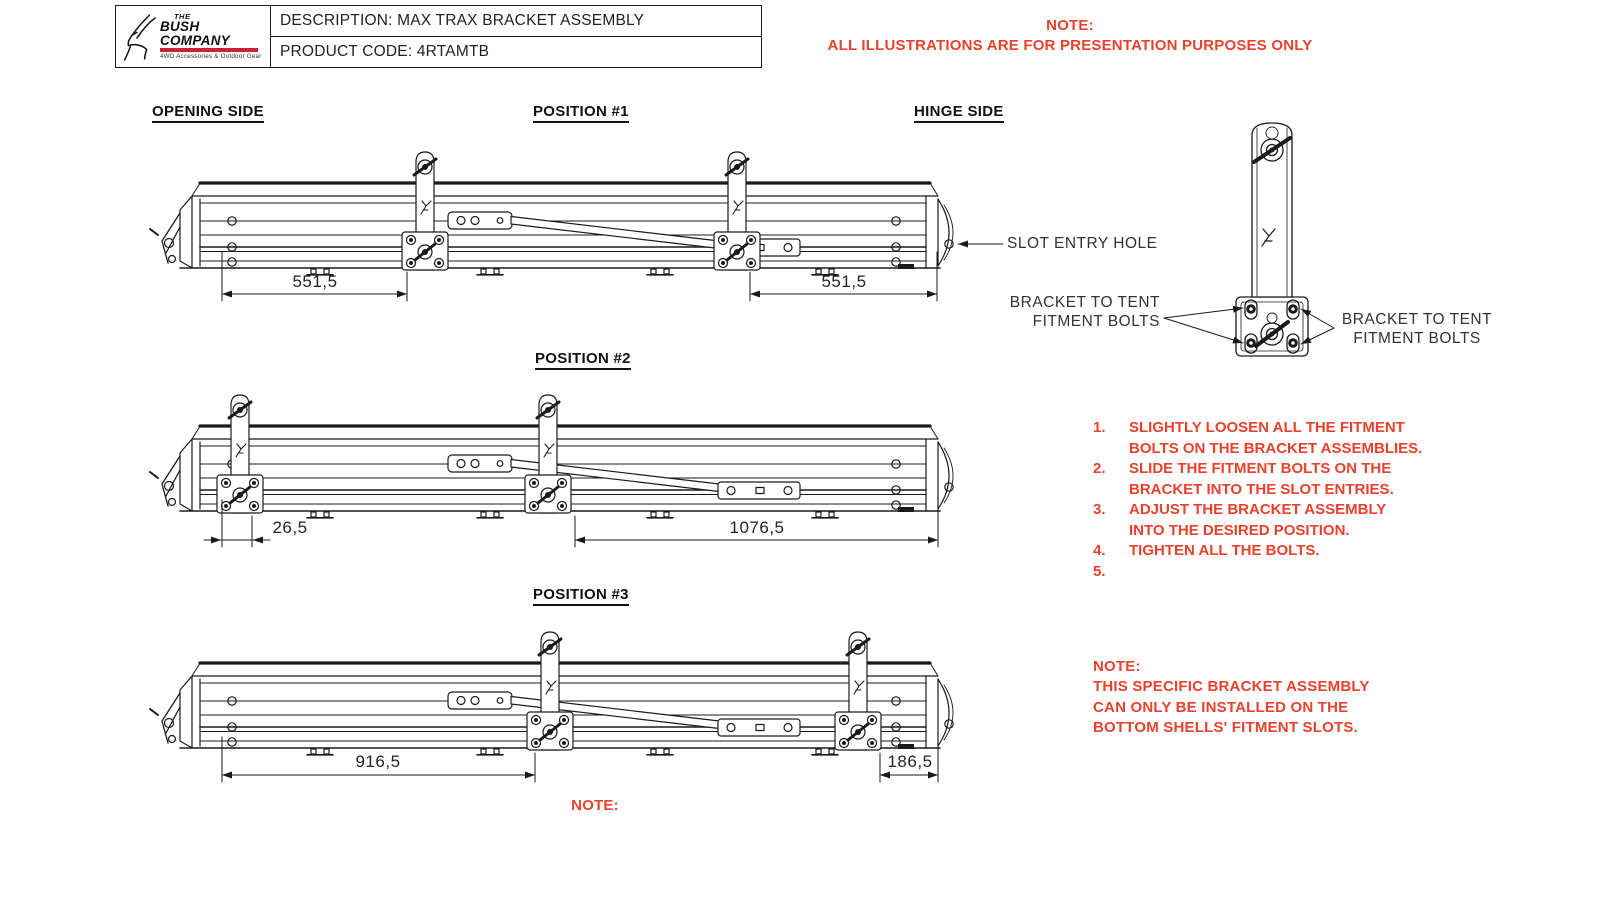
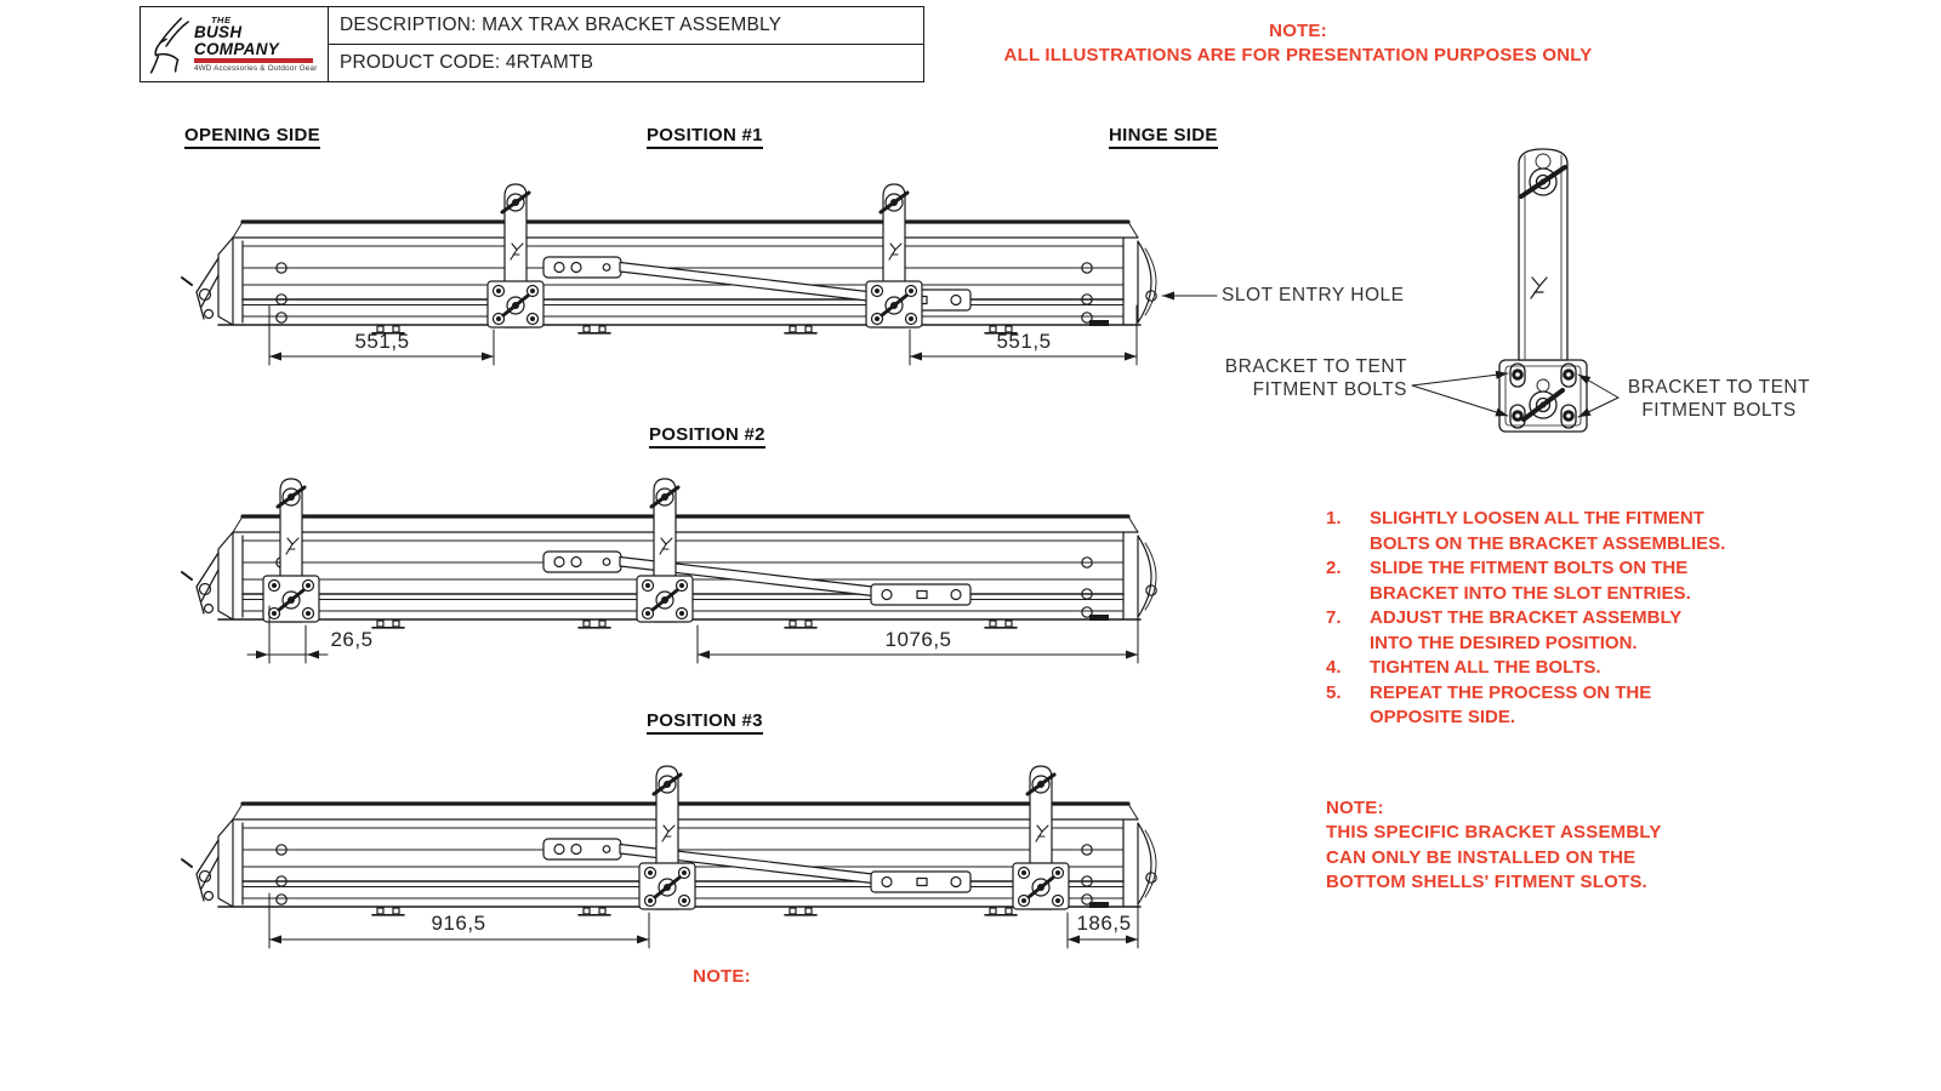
  THE
  BUSH COMPANY
  DESCRIPTION: MAX TRAX BRACKET ASSEMBLY
  PRODUCT CODE: 4RTAMTB
  NOTE:
  ALL ILLUSTRATIONS ARE FOR PRESENTATION PURPOSES ONLY
  OPENING SIDE
  POSITION #1
  HINGE SIDE
  POSITION #2
  POSITION #3
  551,5
  551,5
  26,5
  1076,5
  916,5
  186,5
  SLOT ENTRY HOLE
  BRACKET TO TENT
  FITMENT BOLTS
  BRACKET TO TENT
  FITMENT BOLTS
  1.
  SLIGHTLY LOOSEN ALL THE FITMENT
  BOLTS ON THE BRACKET ASSEMBLIES.
  2.
  SLIDE THE FITMENT BOLTS ON THE
  BRACKET INTO THE SLOT ENTRIES.
- 3.
+ 7.
  ADJUST THE BRACKET ASSEMBLY
  INTO THE DESIRED POSITION.
  4.
  TIGHTEN ALL THE BOLTS.
  5.
+ REPEAT THE PROCESS ON THE
+ OPPOSITE SIDE.
  NOTE:
  THIS SPECIFIC BRACKET ASSEMBLY
  CAN ONLY BE INSTALLED ON THE
  BOTTOM SHELLS' FITMENT SLOTS.
  NOTE:
